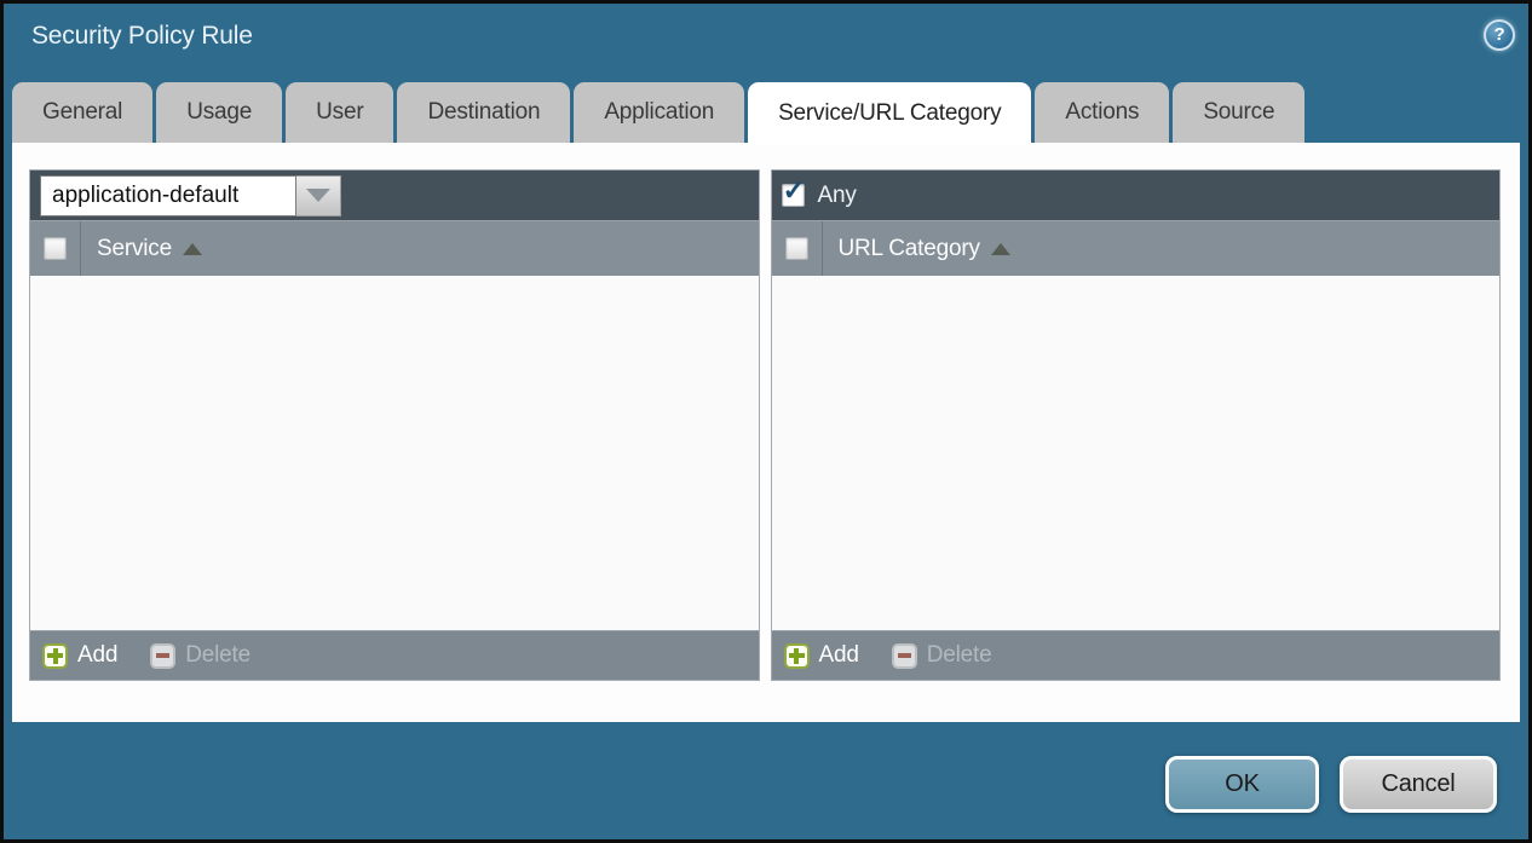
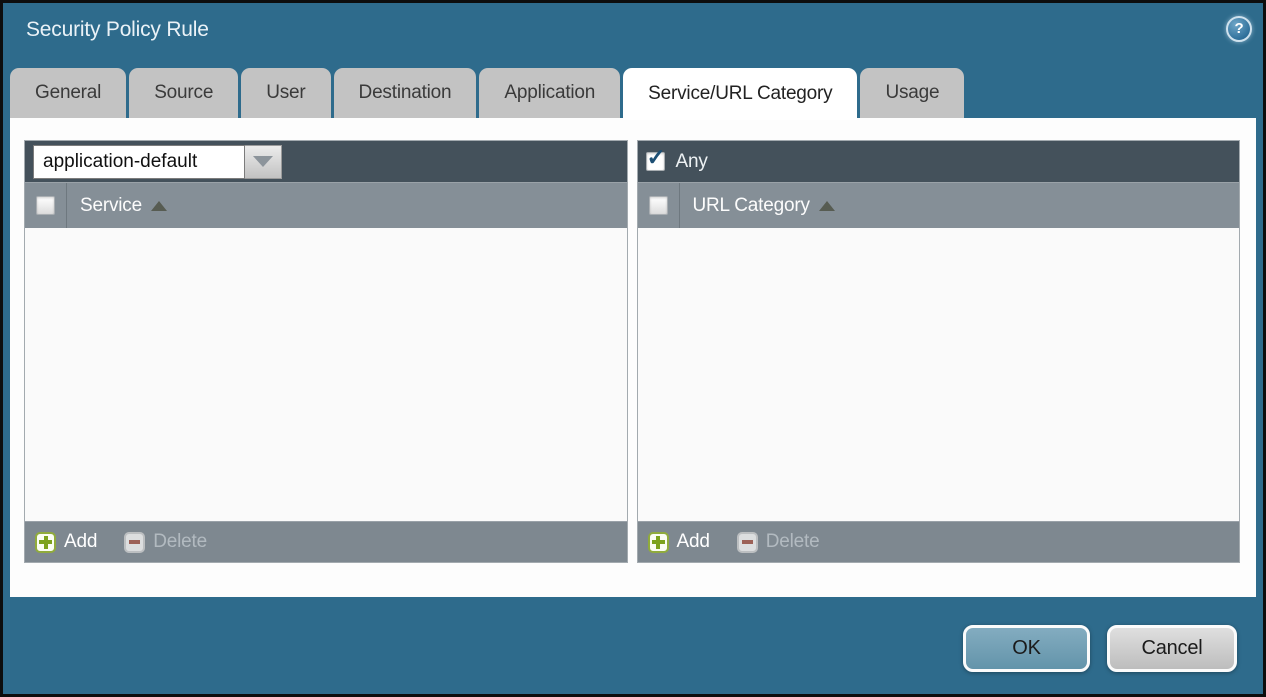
  Security Policy Rule
  ?
  General
- Usage
+ Source
  User
  Destination
  Application
  Service/URL Category
- Actions
- Source
+ Usage
  application-default
  Service
  Add
  Delete
  ✓
  Any
  URL Category
  Add
  Delete
  OK
  Cancel
